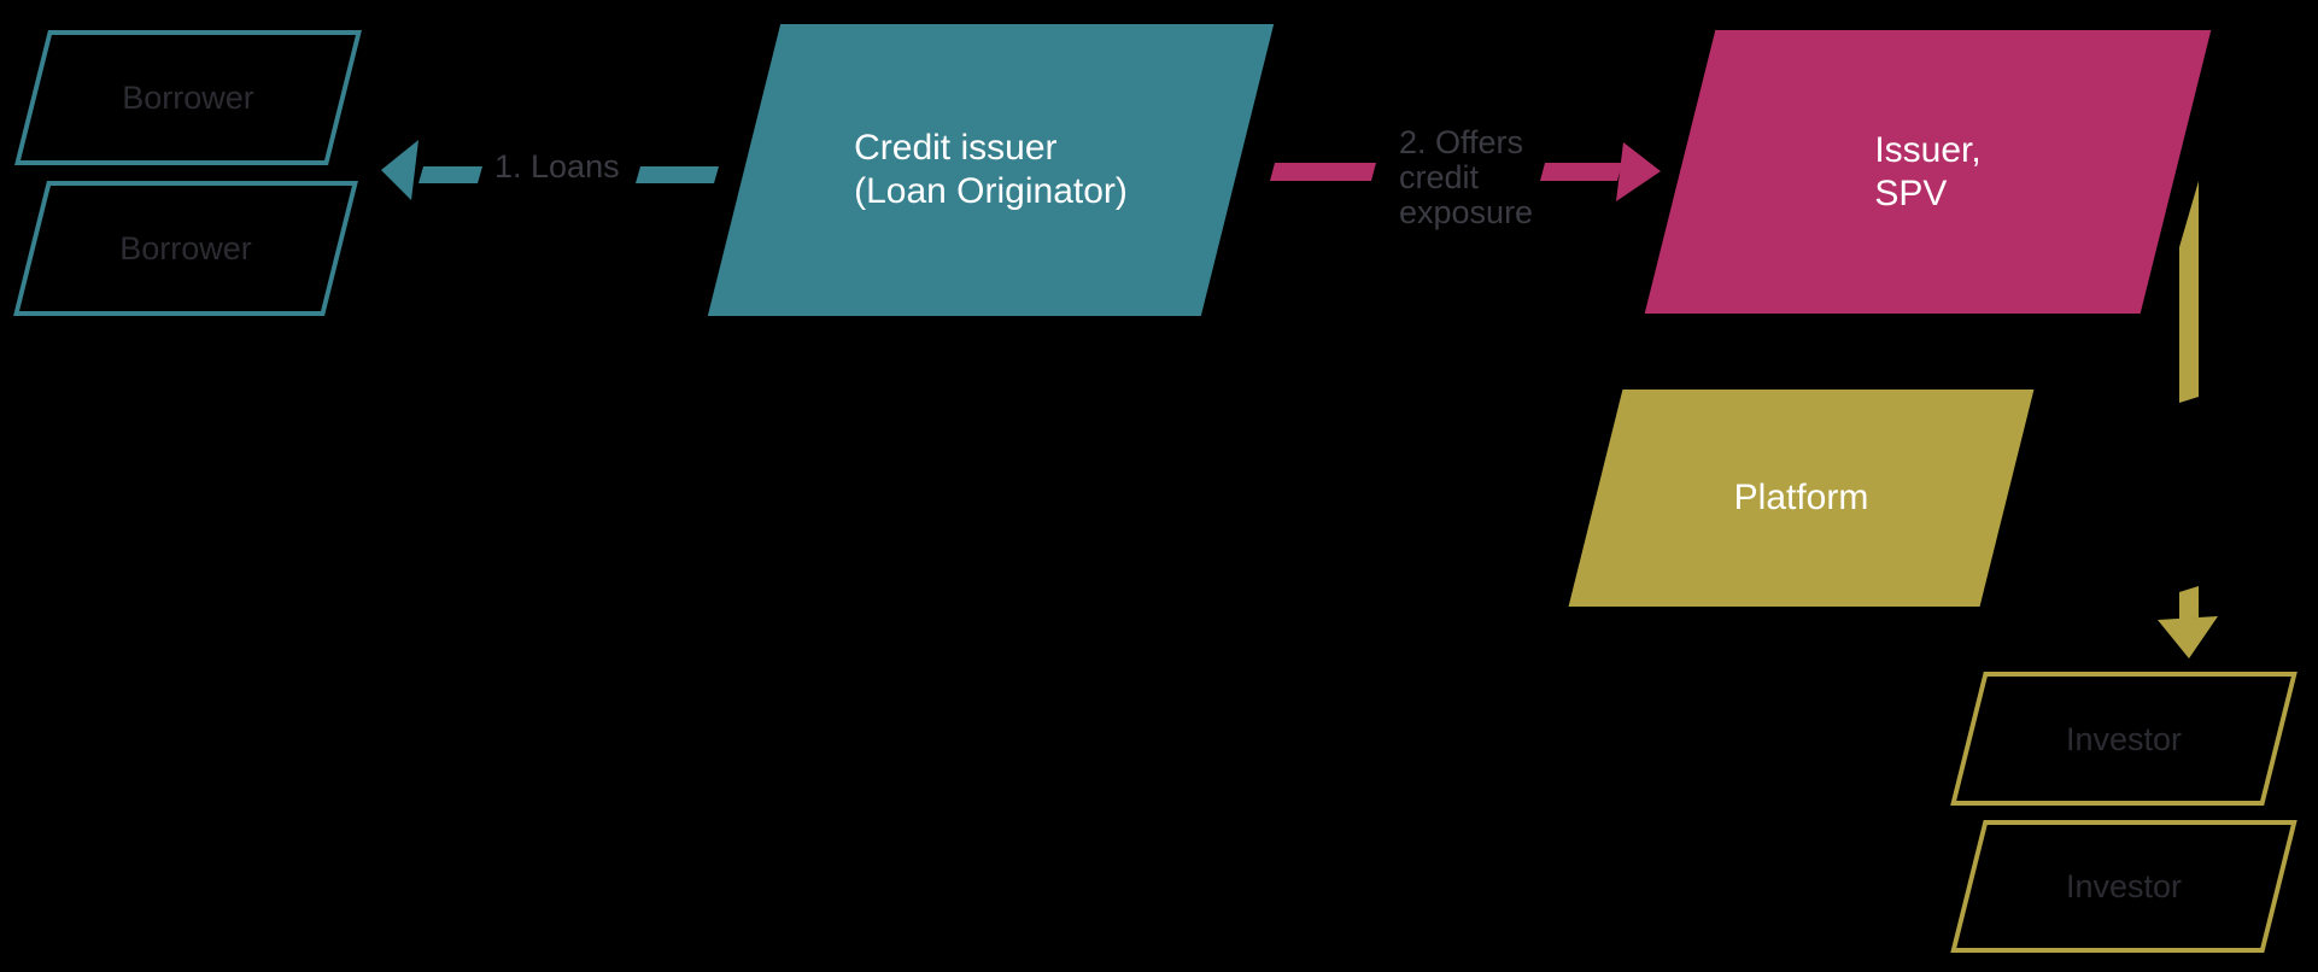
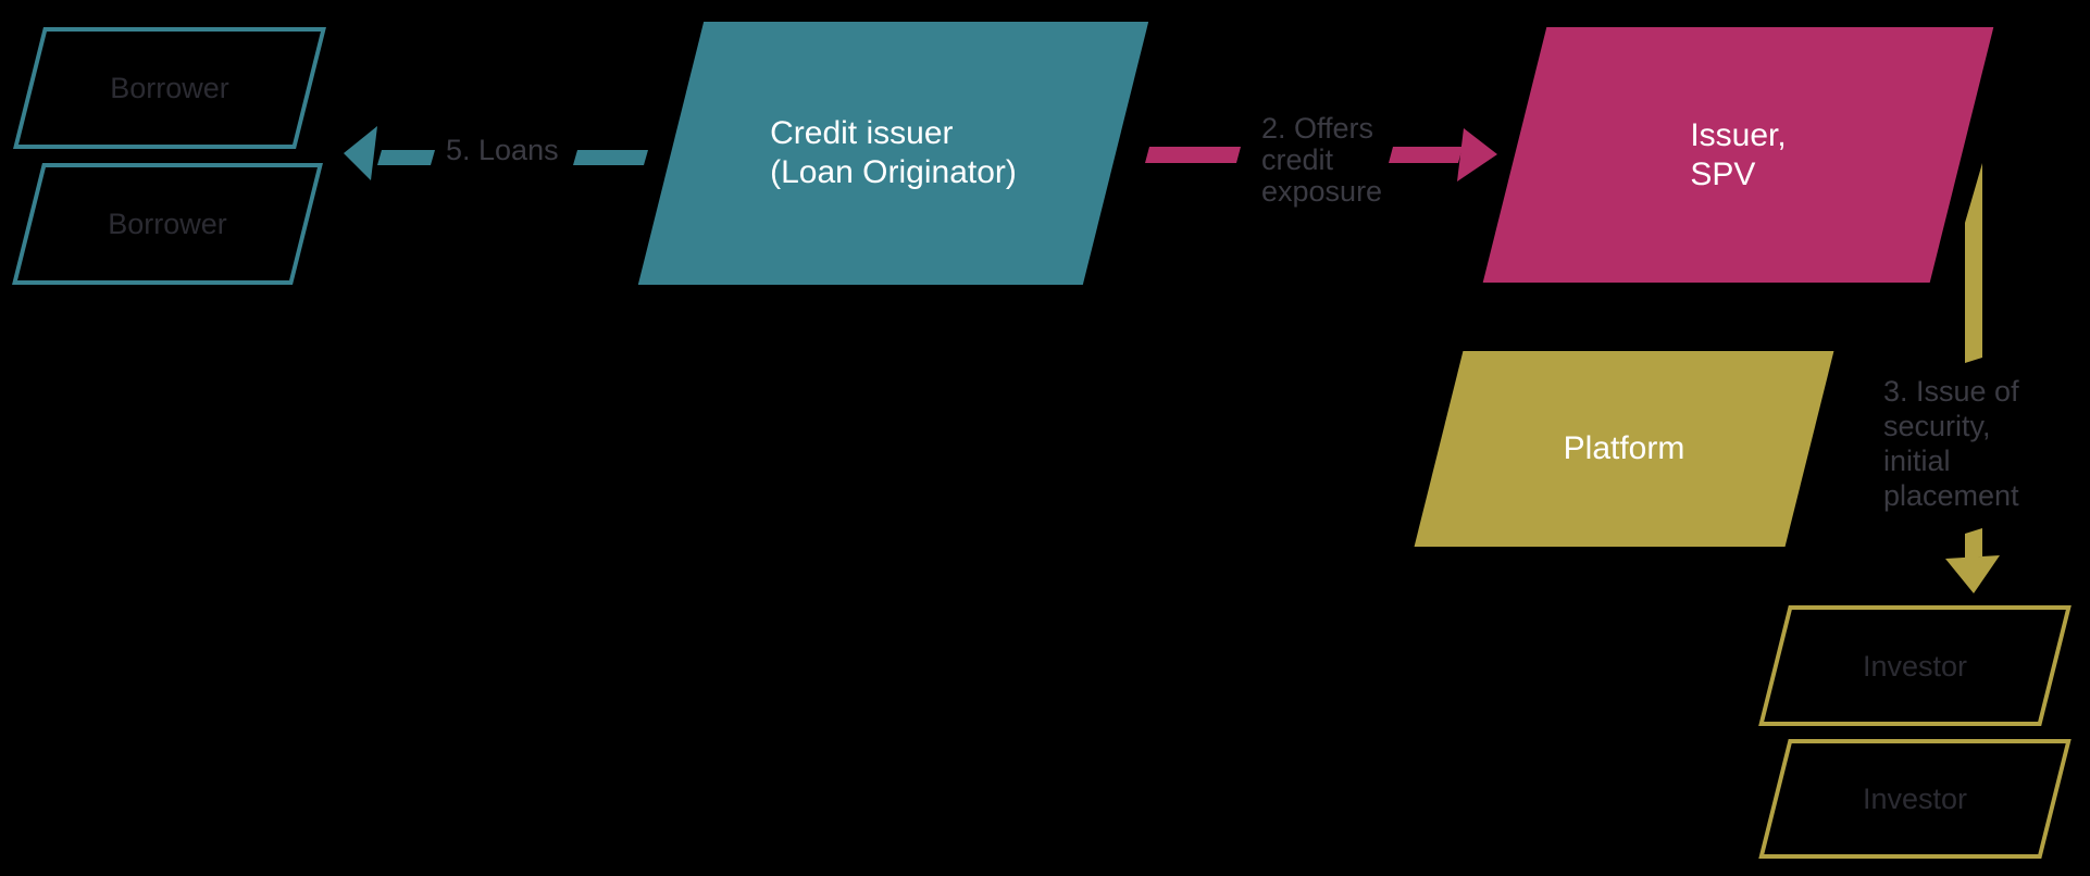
  Borrower
  Borrower
  Credit issuer
  (Loan Originator)
  Issuer,
  SPV
  Platform
  Investor
  Investor
- 1. Loans
+ 5. Loans
  2. Offers
  credit
  exposure
+ 3. Issue of
+ security,
+ initial
+ placement
